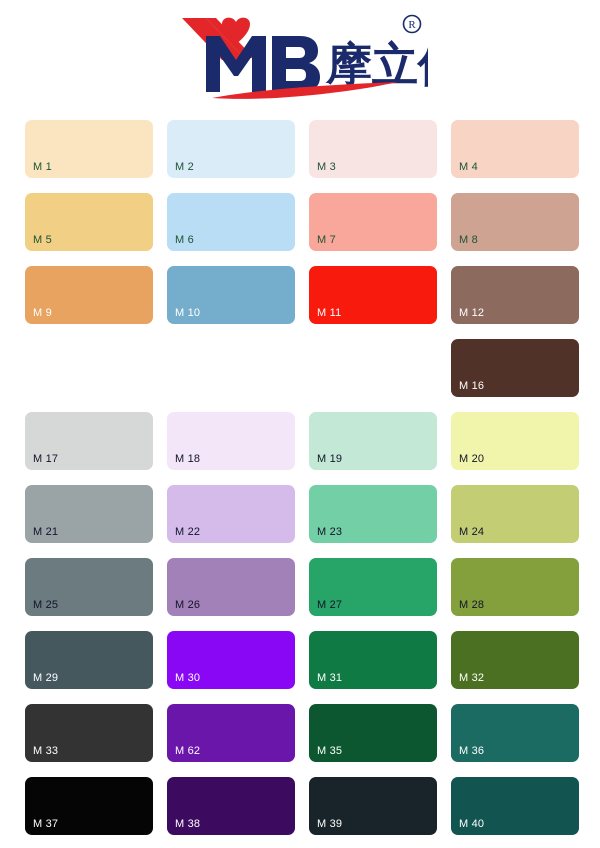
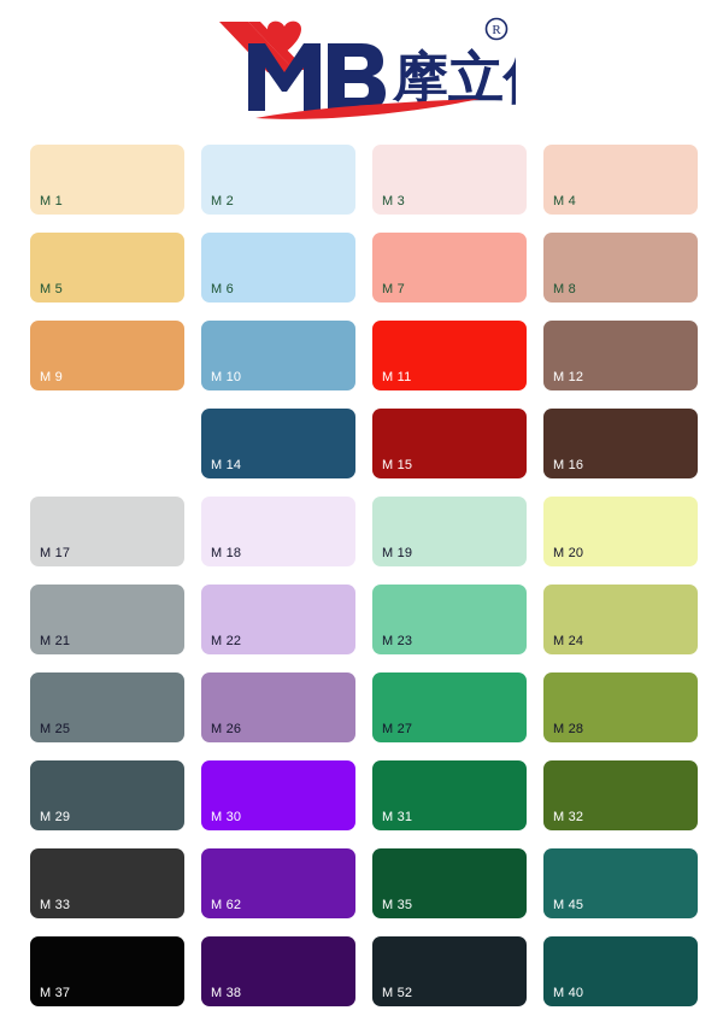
  R
  M 1
  M 2
  M 3
  M 4
  M 5
  M 6
  M 7
  M 8
  M 9
  M 10
  M 11
  M 12
+ M 14
+ M 15
  M 16
  M 17
  M 18
  M 19
  M 20
  M 21
  M 22
  M 23
  M 24
  M 25
  M 26
  M 27
  M 28
  M 29
  M 30
  M 31
  M 32
  M 33
  M 62
  M 35
- M 36
+ M 45
  M 37
  M 38
- M 39
+ M 52
  M 40
